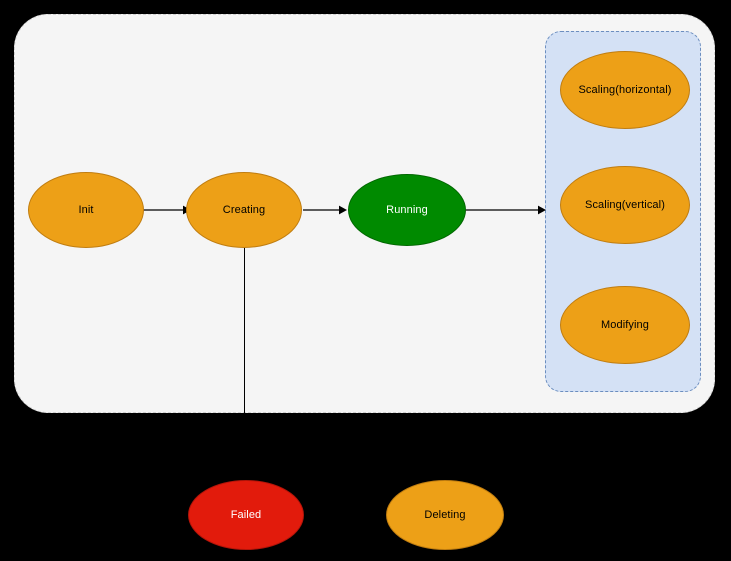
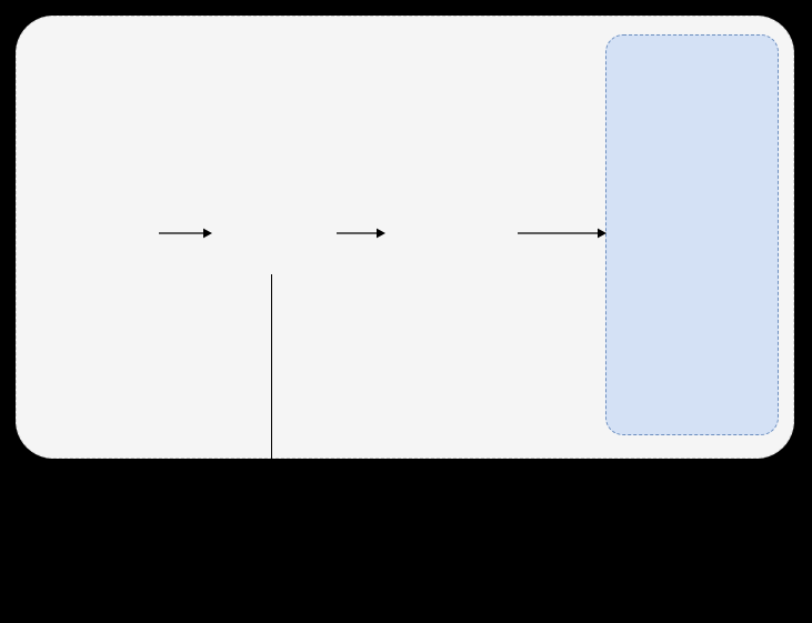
- Init
- Creating
- Running
- Scaling(horizontal)
- Scaling(vertical)
- Modifying
- Failed
- Deleting
